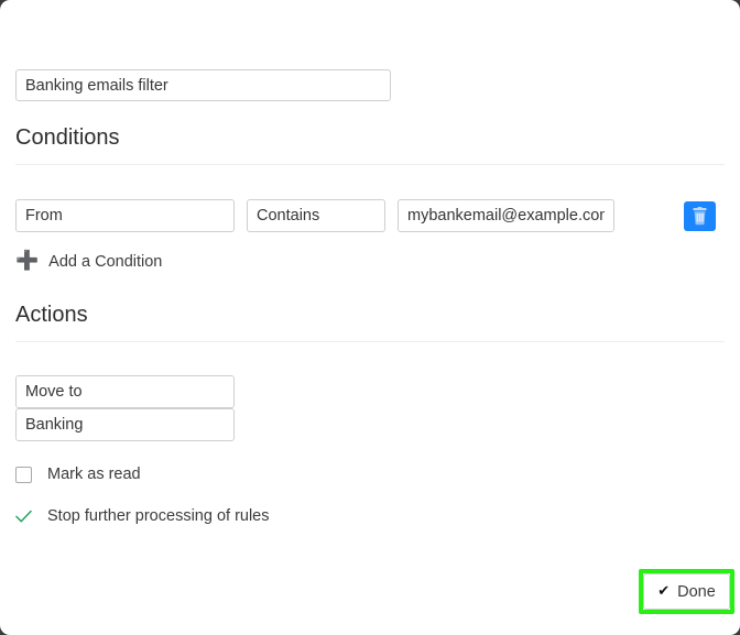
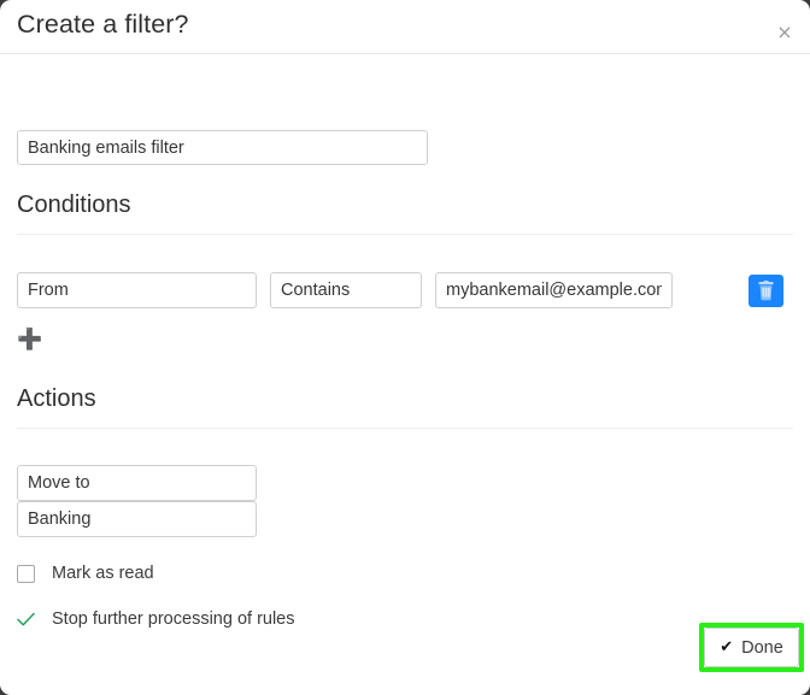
+ Create a filter?
+ ×
  Banking emails filter
  Conditions
  From
  Contains
  mybankemail@example.co
  ➕
- Add a Condition
  Actions
  Move to
  Banking
  Mark as read
  Stop further processing of rules
  ✔
  Done
